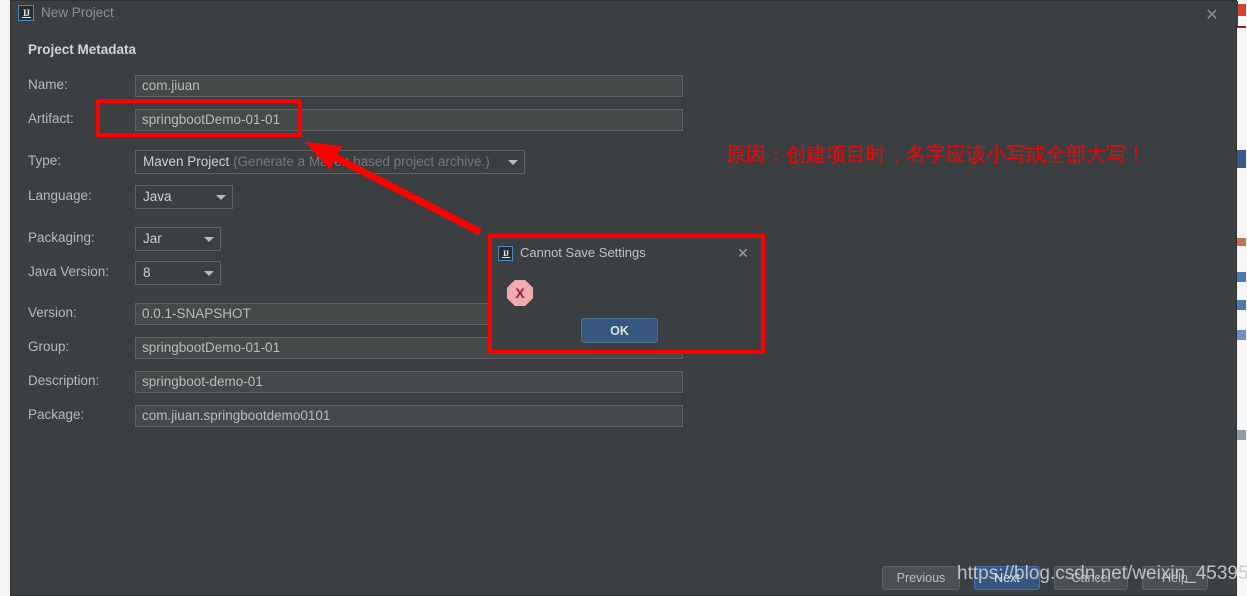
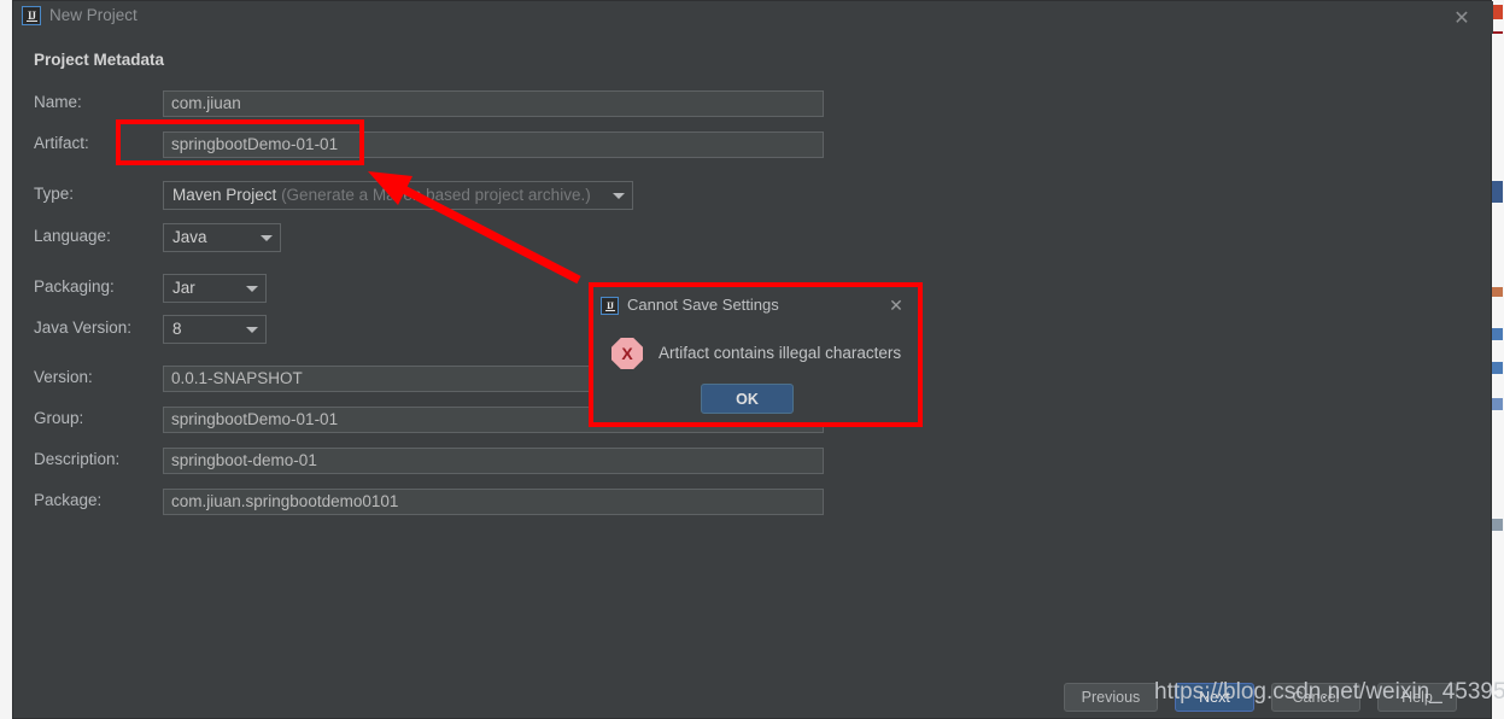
  IJ
  New Project
  ✕
  Project Metadata
  Name:
  com.jiuan
  Artifact:
  springbootDemo-01-01
  Type:
  Maven Project (Generate a M based project archive.)
  Language:
  Java
  Packaging:
  Jar
  Java Version:
  8
  Version:
  0.0.1-SNAPSHOT
  Group:
  springbootDemo-01-01
  Description:
  springboot-demo-01
  Package:
  com.jiuan.springbootdemo0101
  Previous
  Next
  Cancel
  Help
- 原因：创建项目时，名字应该小写或全部大写！
  IJ
  Cannot Save Settings
  ✕
  X
+ Artifact contains illegal characters
  OK
  https://blog.csdn.net/weixin_45395
